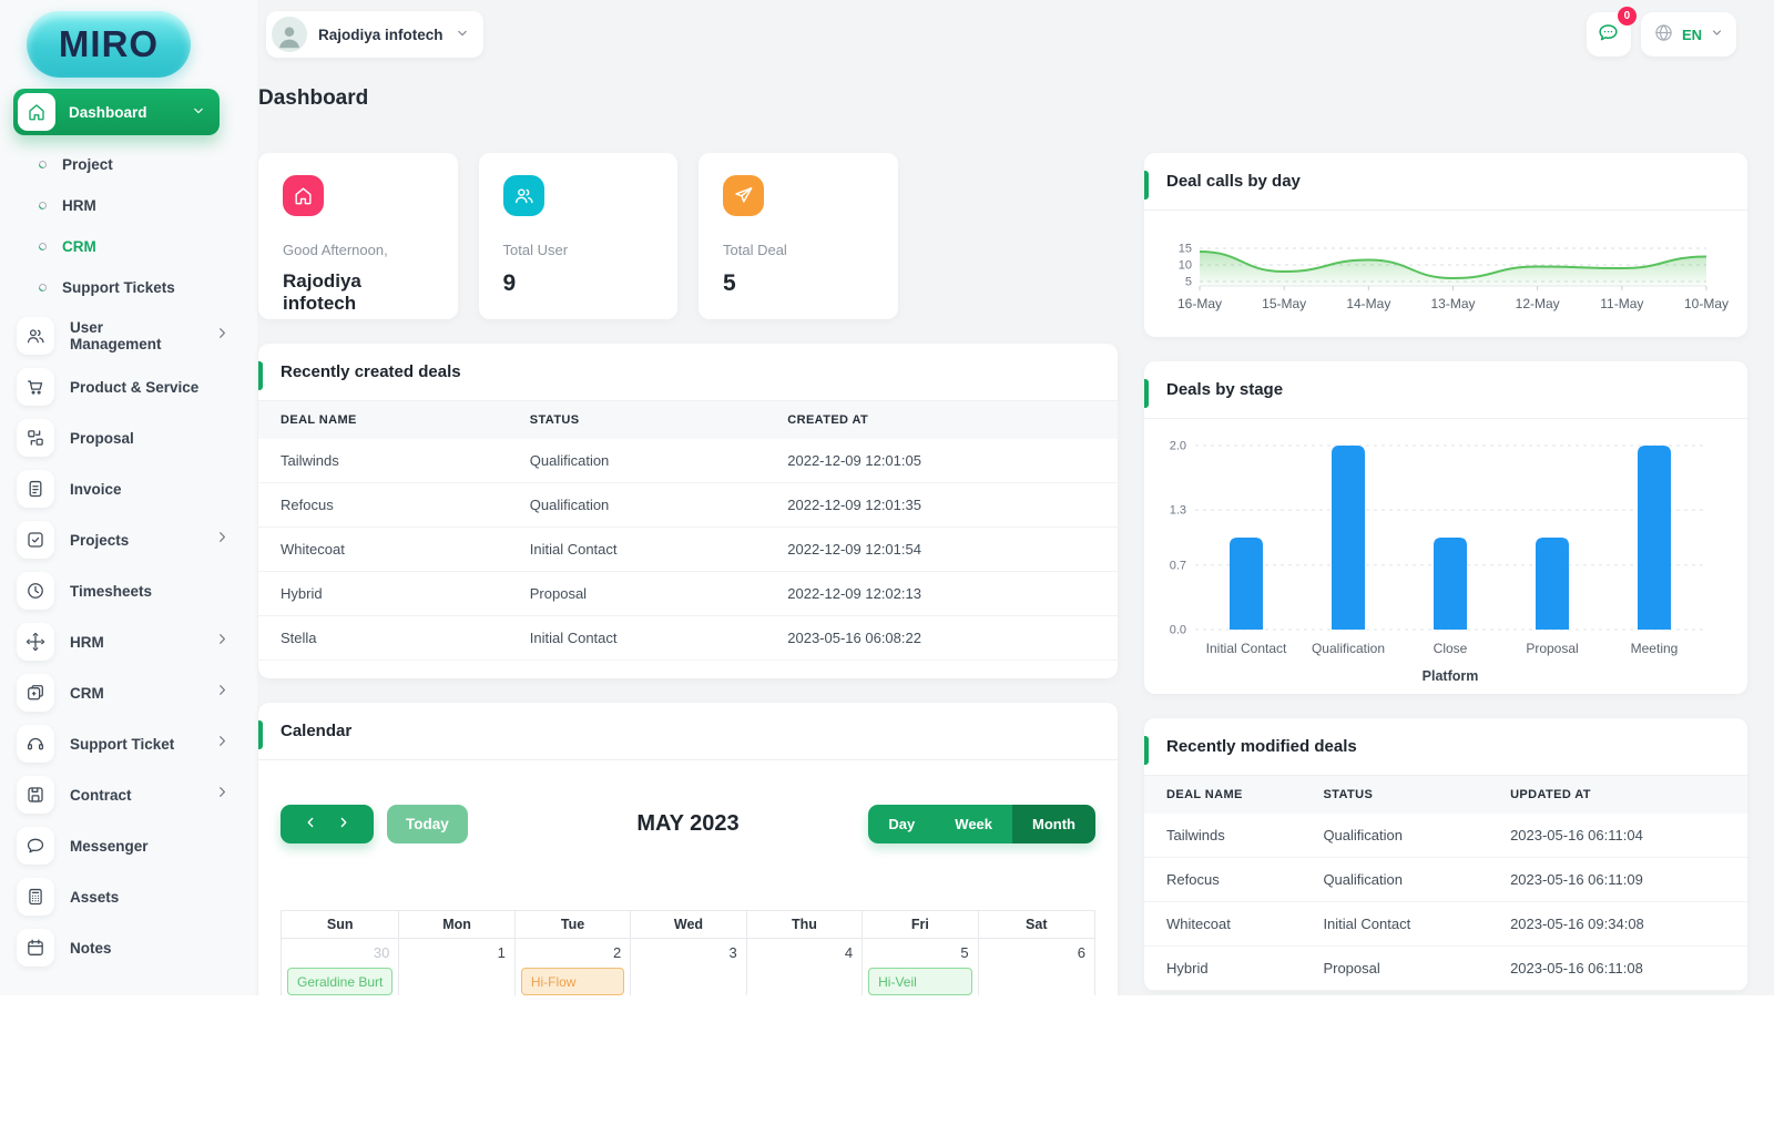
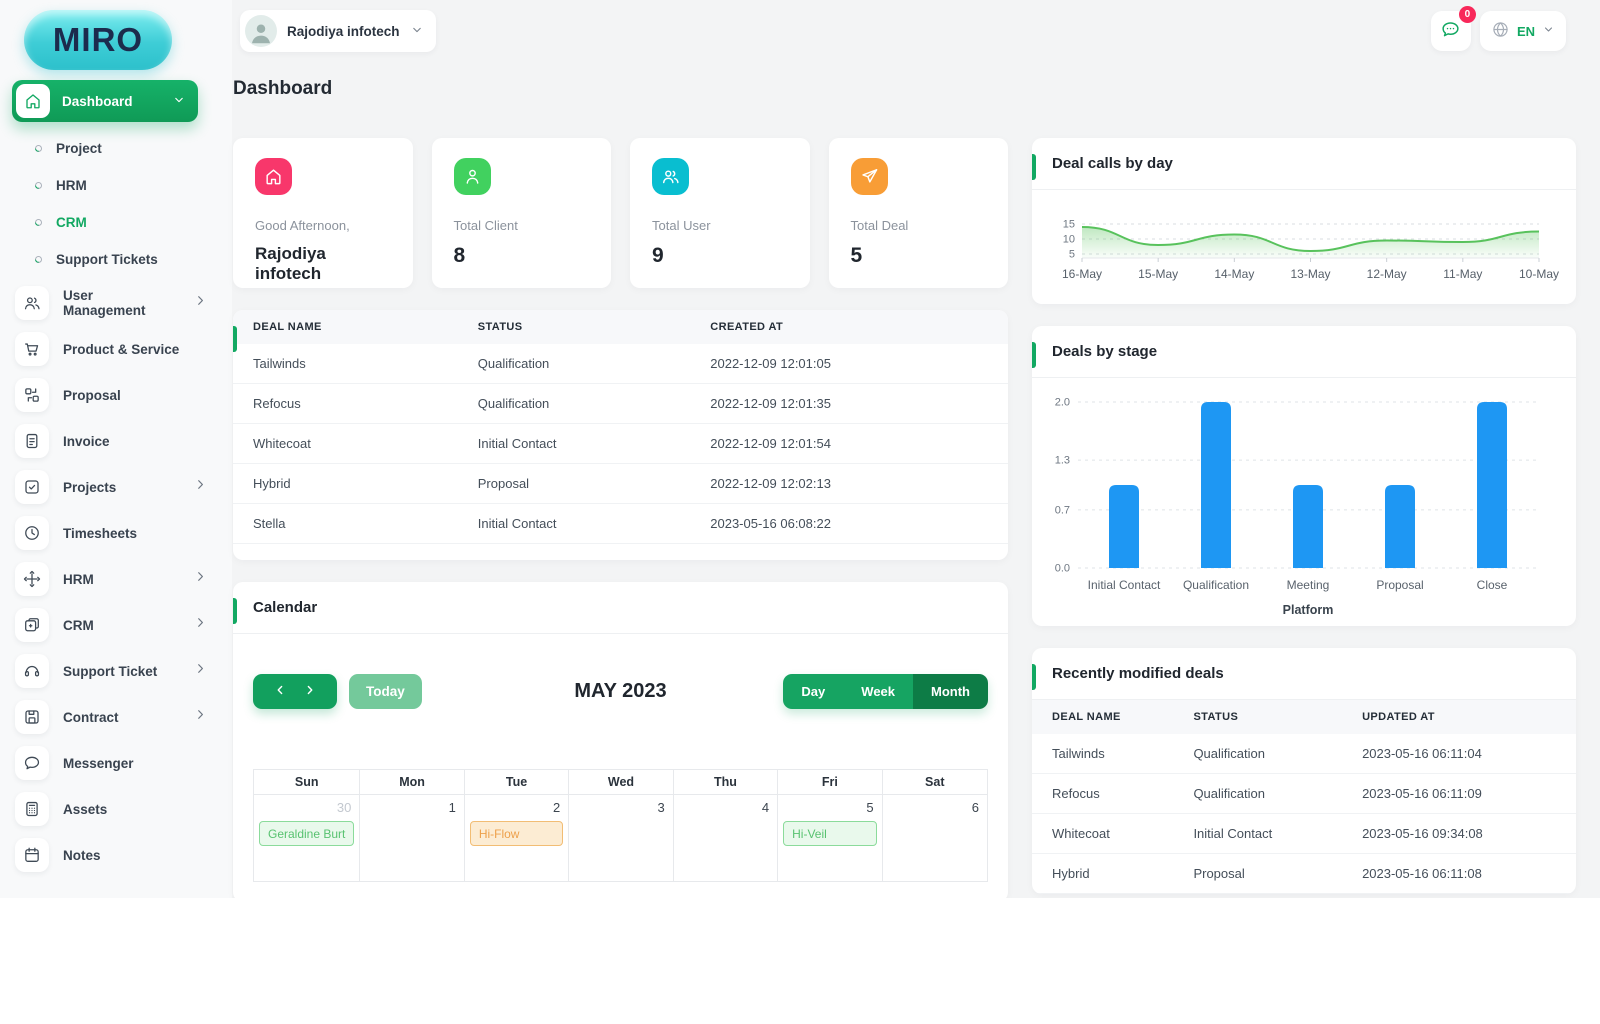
  MIRO
  Dashboard
  Project
  HRM
  CRM
  Support Tickets
  User Management
  Product & Service
  Proposal
  Invoice
  Projects
  Timesheets
  HRM
  CRM
  Support Ticket
  Contract
  Messenger
  Assets
  Notes
  Rajodiya infotech
  0
  EN
  Dashboard
  Good Afternoon,
  Rajodiya infotech
+ Total Client
+ 8
  Total User
  9
  Total Deal
  5
- Recently created deals
  DEAL NAME	STATUS	CREATED AT
  Tailwinds	Qualification	2022-12-09 12:01:05
  Refocus	Qualification	2022-12-09 12:01:35
  Whitecoat	Initial Contact	2022-12-09 12:01:54
  Hybrid	Proposal	2022-12-09 12:02:13
  Stella	Initial Contact	2023-05-16 06:08:22
  Calendar
  MAY 2023
  Today
  Day
  Week
  Month
  Sun
  Mon
  Tue
  Wed
  Thu
  Fri
  Sat
  30
  Geraldine Burt
  1
  2
  Hi-Flow
  3
  4
  5
  Hi-Veil
  6
  Deal calls by day
  5
  10
  15
  16-May
  15-May
  14-May
  13-May
  12-May
  11-May
  10-May
  Deals by stage
  0.0
  0.7
  1.3
  2.0
  Initial Contact
  Qualification
- Close
+ Meeting
  Proposal
- Meeting
+ Close
  Platform
  Recently modified deals
  DEAL NAME	STATUS	UPDATED AT
  Tailwinds	Qualification	2023-05-16 06:11:04
  Refocus	Qualification	2023-05-16 06:11:09
  Whitecoat	Initial Contact	2023-05-16 09:34:08
  Hybrid	Proposal	2023-05-16 06:11:08
